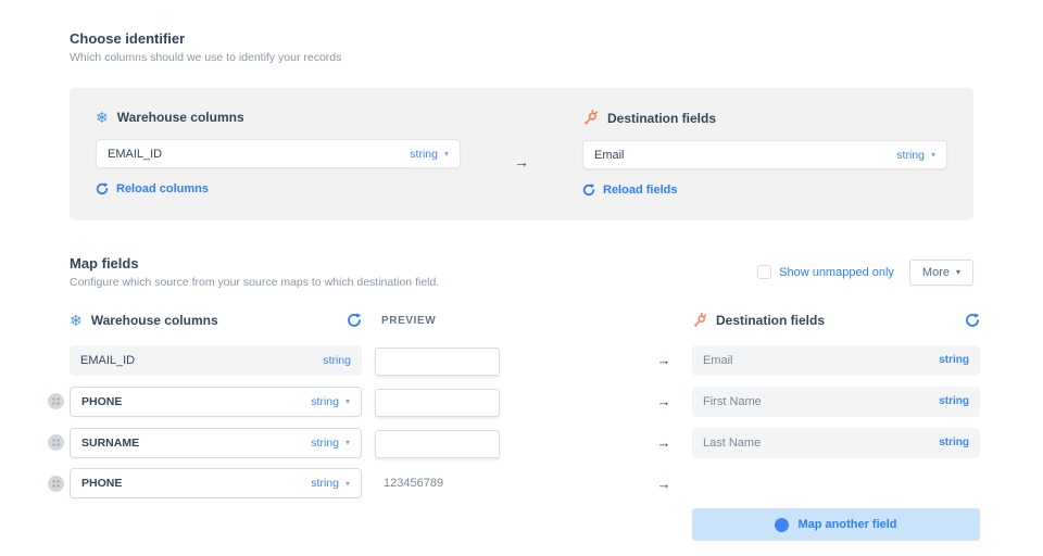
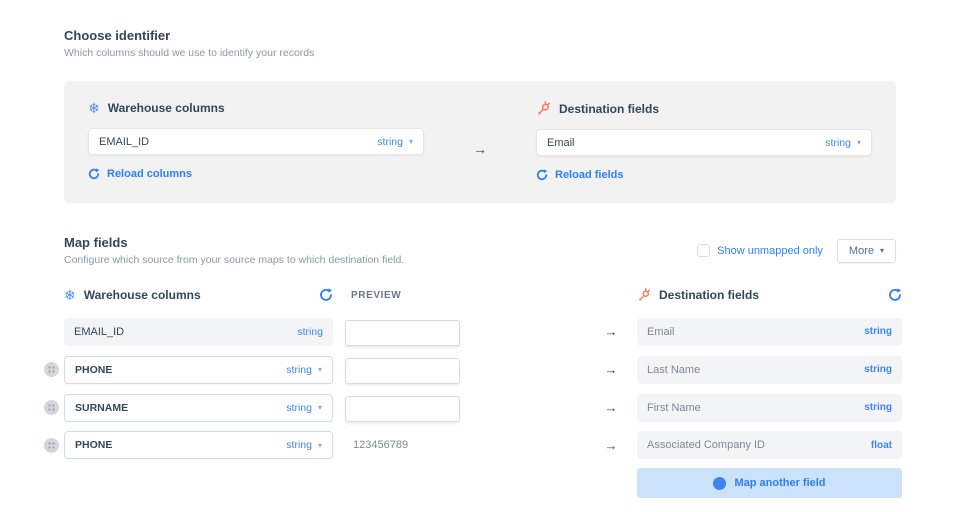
  Choose identifier
  Which columns should we use to identify your records
  ❄
  Warehouse columns
  EMAIL_ID
  string
  ▾
  Reload columns
  →
  Destination fields
  Email
  string
  ▾
  Reload fields
  Map fields
  Configure which source from your source maps to which destination field.
  Show unmapped only
  More
  ▾
  ❄
  Warehouse columns
  PREVIEW
  Destination fields
  EMAIL_ID
  string
  →
  Email
  string
  PHONE
  string
  ▾
  →
- First Name
+ Last Name
  string
  SURNAME
  string
  ▾
  →
- Last Name
+ First Name
  string
  PHONE
  string
  ▾
  123456789
  →
+ Associated Company ID
+ float
  Map another field
